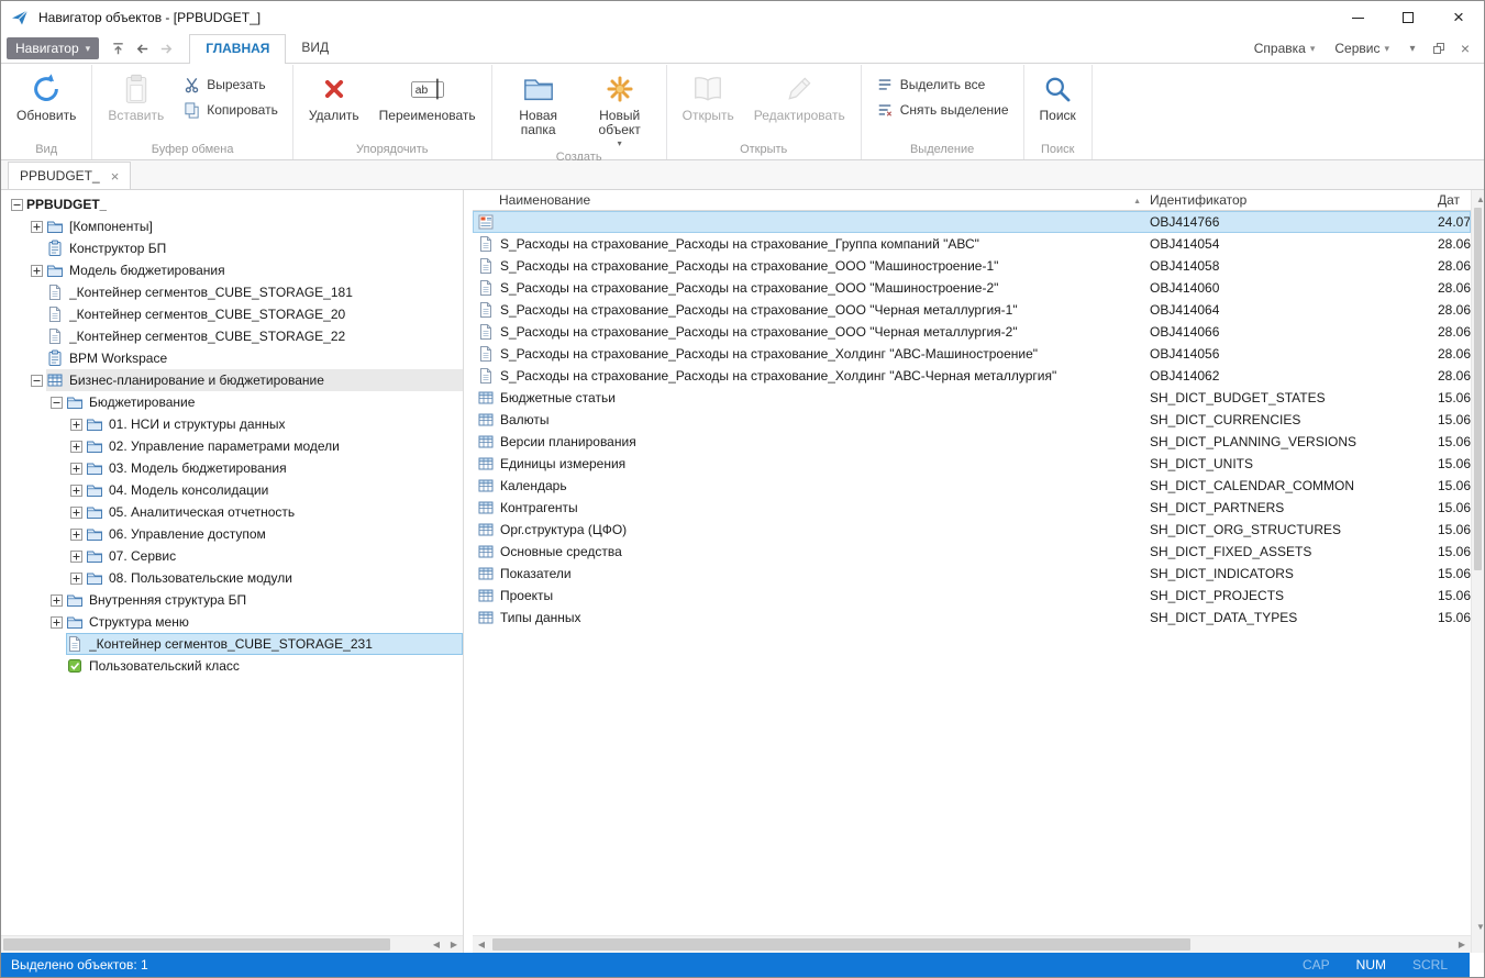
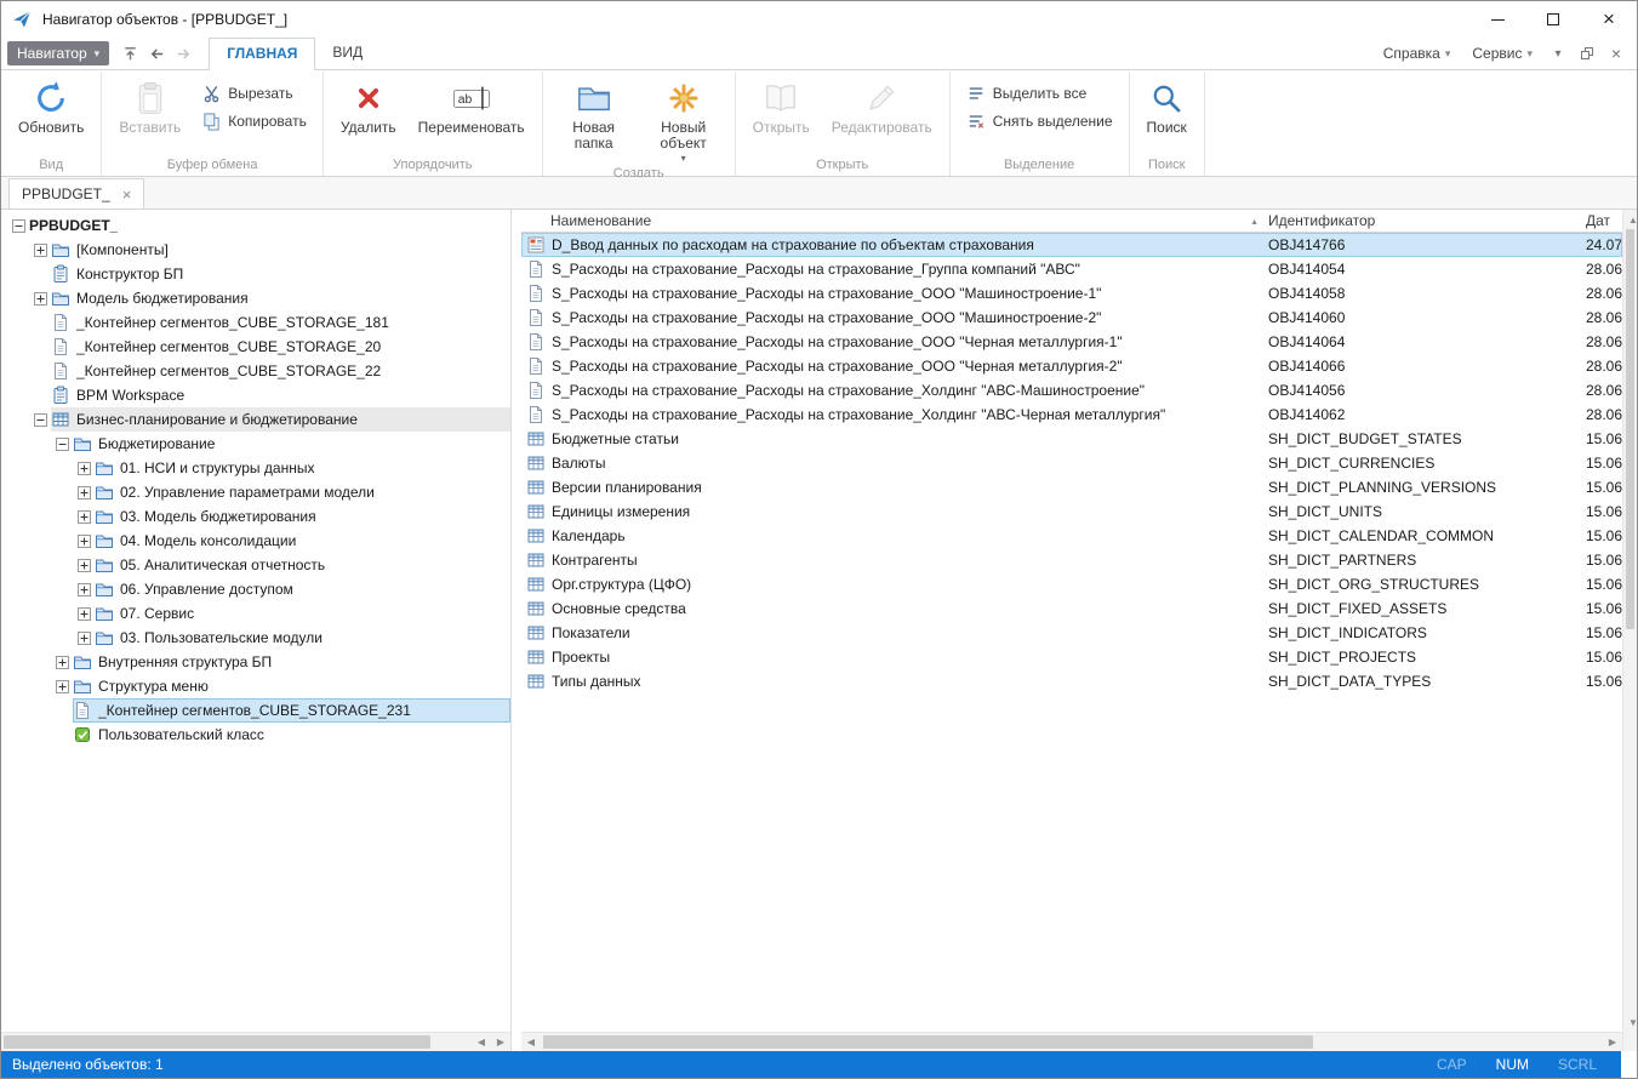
  Навигатор объектов - [PPBUDGET_]
  ×
  Навигатор
  ▾
  ГЛАВНАЯ
  ВИД
  Справка
  ▾
  Сервис
  ▾
  ▾
  ×
  Обновить
  Вид
  Вставить
  Вырезать
  Копировать
  Буфер обмена
  Удалить
  ab
  Переименовать
  Упорядочить
  Новая папка
  Новый объект
  ▾
  Создать
  Открыть
  Редактировать
  Открыть
  Выделить все
  Снять выделение
  Выделение
  Поиск
  Поиск
  PPBUDGET_
  ×
  PPBUDGET_
  [Компоненты]
  Конструктор БП
  Модель бюджетирования
  _Контейнер сегментов_CUBE_STORAGE_181
  _Контейнер сегментов_CUBE_STORAGE_20
  _Контейнер сегментов_CUBE_STORAGE_22
  BPM Workspace
  Бизнес-планирование и бюджетирование
  Бюджетирование
  01. НСИ и структуры данных
  02. Управление параметрами модели
  03. Модель бюджетирования
  04. Модель консолидации
  05. Аналитическая отчетность
  06. Управление доступом
  07. Сервис
- 08. Пользовательские модули
+ 03. Пользовательские модули
  Внутренняя структура БП
  Структура меню
  _Контейнер сегментов_CUBE_STORAGE_231
  Пользовательский класс
  ◀
  ▶
  Наименование
  Идентификатор
  Дат
+ D_Ввод данных по расходам на страхование по объектам страхования
  OBJ414766
  24.07
  S_Расходы на страхование_Расходы на страхование_Группа компаний "АВС"
  OBJ414054
  28.06
  S_Расходы на страхование_Расходы на страхование_ООО "Машиностроение-1"
  OBJ414058
  28.06
  S_Расходы на страхование_Расходы на страхование_ООО "Машиностроение-2"
  OBJ414060
  28.06
  S_Расходы на страхование_Расходы на страхование_ООО "Черная металлургия-1"
  OBJ414064
  28.06
  S_Расходы на страхование_Расходы на страхование_ООО "Черная металлургия-2"
  OBJ414066
  28.06
  S_Расходы на страхование_Расходы на страхование_Холдинг "АВС-Машиностроение"
  OBJ414056
  28.06
  S_Расходы на страхование_Расходы на страхование_Холдинг "АВС-Черная металлургия"
  OBJ414062
  28.06
  Бюджетные статьи
  SH_DICT_BUDGET_STATES
  15.06
  Валюты
  SH_DICT_CURRENCIES
  15.06
  Версии планирования
  SH_DICT_PLANNING_VERSIONS
  15.06
  Единицы измерения
  SH_DICT_UNITS
  15.06
  Календарь
  SH_DICT_CALENDAR_COMMON
  15.06
  Контрагенты
  SH_DICT_PARTNERS
  15.06
  Орг.структура (ЦФО)
  SH_DICT_ORG_STRUCTURES
  15.06
  Основные средства
  SH_DICT_FIXED_ASSETS
  15.06
  Показатели
  SH_DICT_INDICATORS
  15.06
  Проекты
  SH_DICT_PROJECTS
  15.06
  Типы данных
  SH_DICT_DATA_TYPES
  15.06
  ◀
  ▶
  ▲
  ▼
  Выделено объектов: 1
  CAP
  NUM
  SCRL
